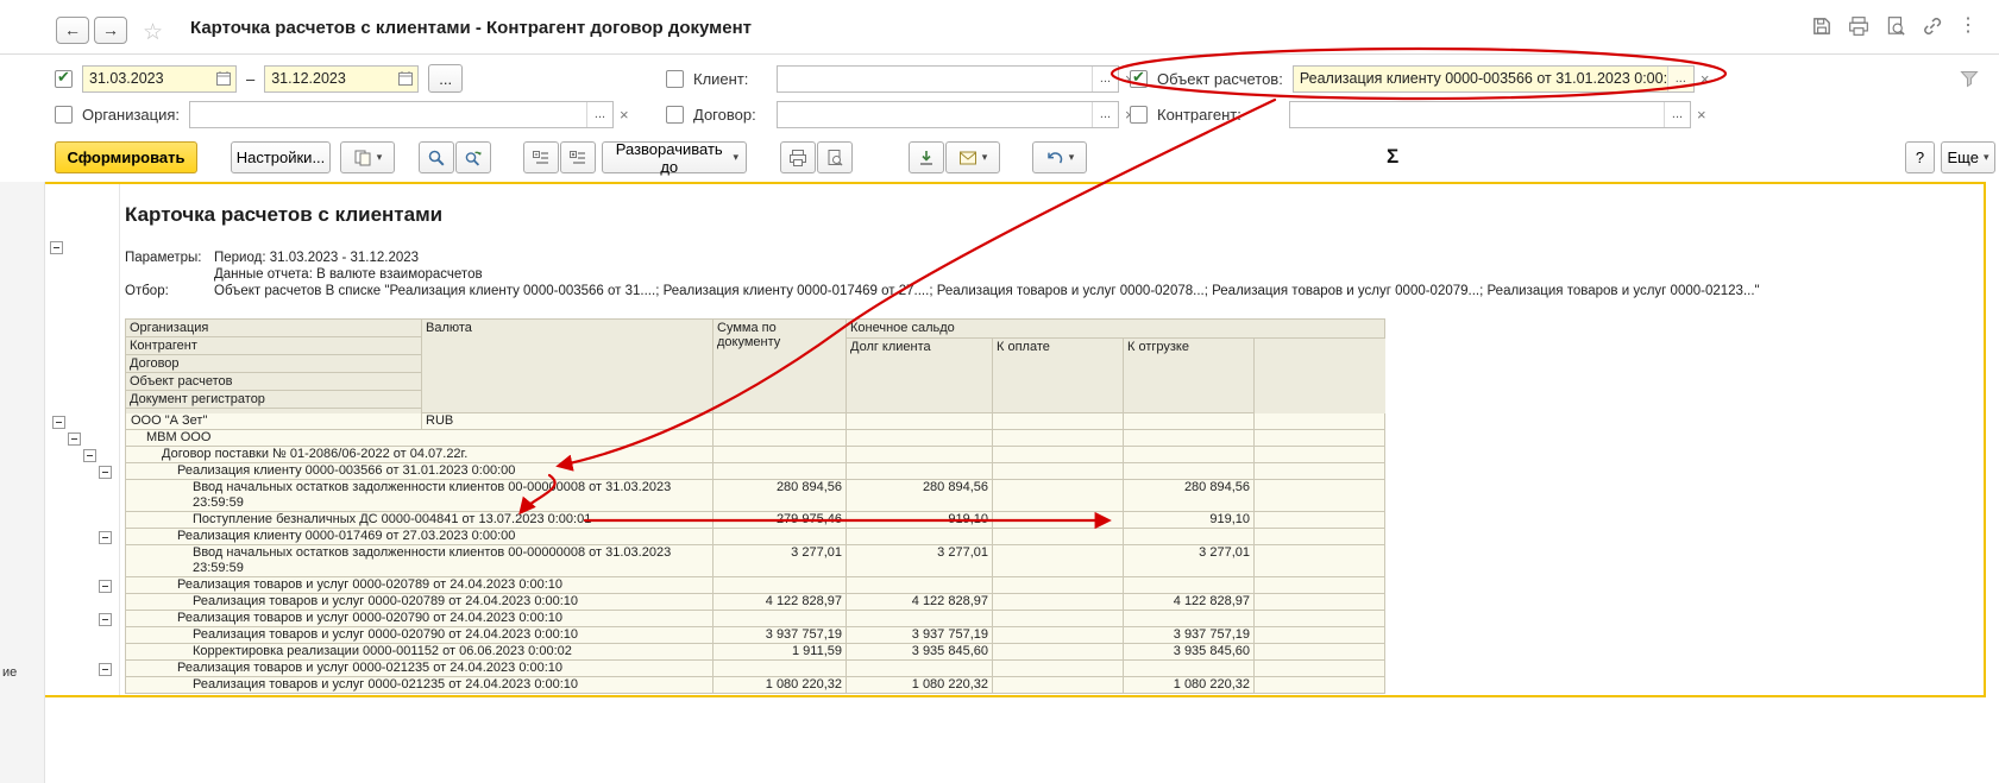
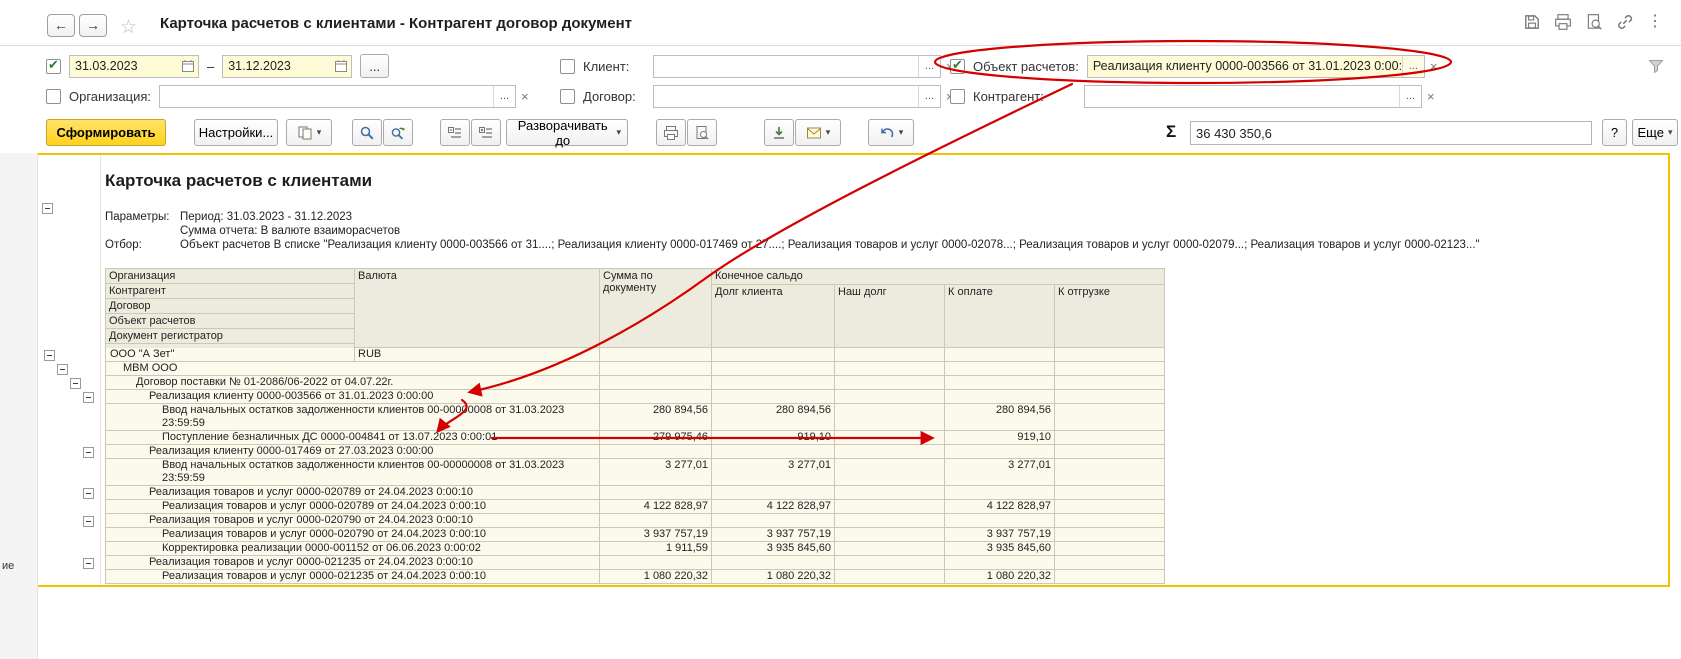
  ←
  →
  ☆
  Карточка расчетов с клиентами - Контрагент договор документ
  ⋮
  31.03.2023
  –
  31.12.2023
  ...
  Клиент:
  ...
  Объект расчетов:
  Реализация клиенту 0000-003566 от 31.01.2023 0:00:
  ...
  ×
  Организация:
  ...
  ×
  Договор:
  ...
  Контрагент:
  ...
  ×
  Сформировать
  Настройки...
  ▾
  Разворачивать до
  ▾
  ▾
  ▾
  Σ
+ 36 430 350,6
  ?
  Еще
  ▾
  ие
  Карточка расчетов с клиентами
  Параметры:
  Период: 31.03.2023 - 31.12.2023
- Данные отчета: В валюте взаиморасчетов
+ Сумма отчета: В валюте взаиморасчетов
  Отбор:
  Объект расчетов В списке "Реализация клиенту 0000-003566 от 31....; Реализация клиенту 0000-017469 от7....; Реализация товаров и услуг 0000-02078...; Реализация товаров и услуг 0000-02079...; Реализация товаров и услуг 0000-02123..."
  Организация
  Контрагент
  Договор
  Объект расчетов
  Документ регистратор
  Валюта
  Сумма по документу
  Конечное сальдо
  Долг клиента
+ Наш долг
  К оплате
  К отгрузке
  ООО "А Зет"
  RUB
  МВМ ООО
  Договор поставки № 01-2086/06-2022 от 04.07.22г.
  Реализация клиенту 0000-003566 от 31.01.2023 0:00:00
  Ввод начальных остатков задолженности клиентов 00-0000008 от 31.03.2023 23:59:59
  280 894,56
  280 894,56
  280 894,56
  Поступление безналичных ДС 0000-004841 от 13.07.2023 0:00:0
  919,10
  Реализация клиенту 0000-017469 от 27.03.2023 0:00:00
  Ввод начальных остатков задолженности клиентов 00-00000008 от 31.03.2023 23:59:59
  3 277,01
  3 277,01
  3 277,01
  Реализация товаров и услуг 0000-020789 от 24.04.2023 0:00:10
  Реализация товаров и услуг 0000-020789 от 24.04.2023 0:00:10
  4 122 828,97
  4 122 828,97
  4 122 828,97
  Реализация товаров и услуг 0000-020790 от 24.04.2023 0:00:10
  Реализация товаров и услуг 0000-020790 от 24.04.2023 0:00:10
  3 937 757,19
  3 937 757,19
  3 937 757,19
  Корректировка реализации 0000-001152 от 06.06.2023 0:00:02
  1 911,59
  3 935 845,60
  3 935 845,60
  Реализация товаров и услуг 0000-021235 от 24.04.2023 0:00:10
  Реализация товаров и услуг 0000-021235 от 24.04.2023 0:00:10
  1 080 220,32
  1 080 220,32
  1 080 220,32
